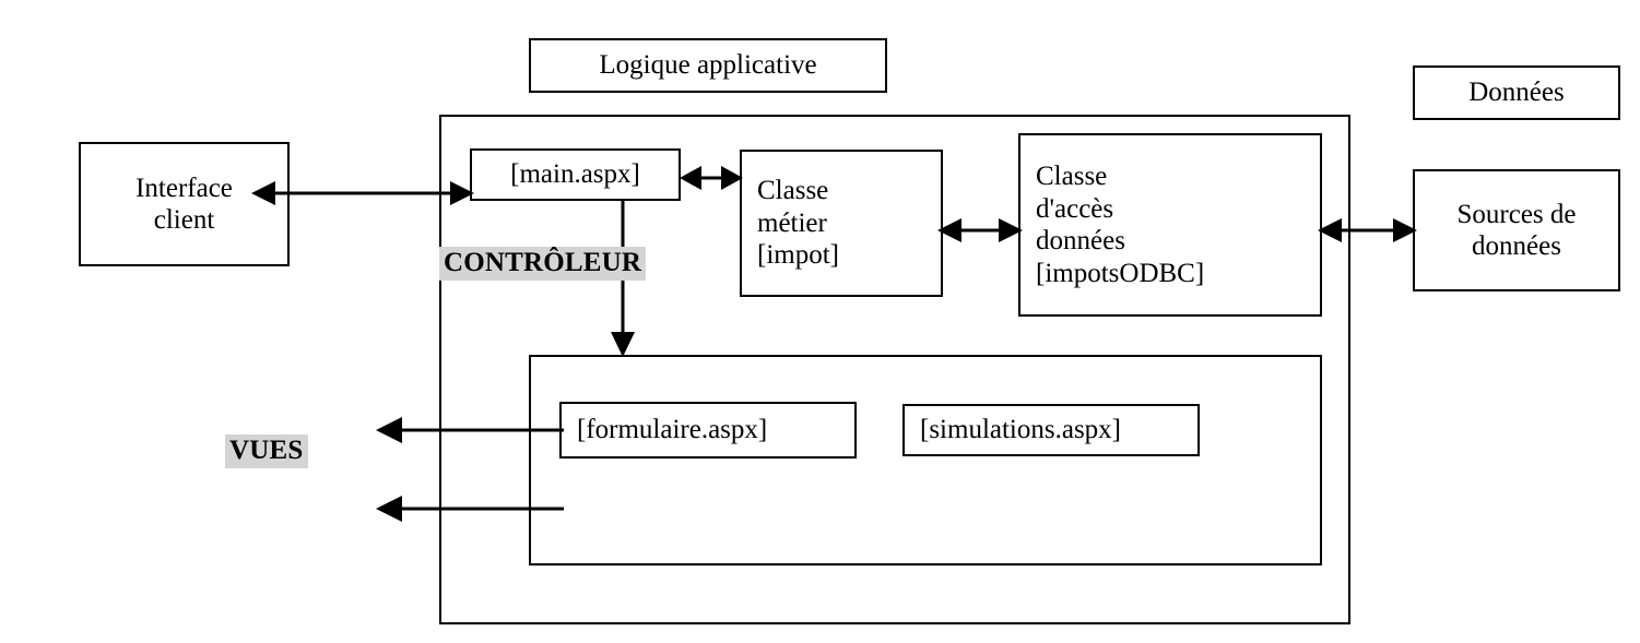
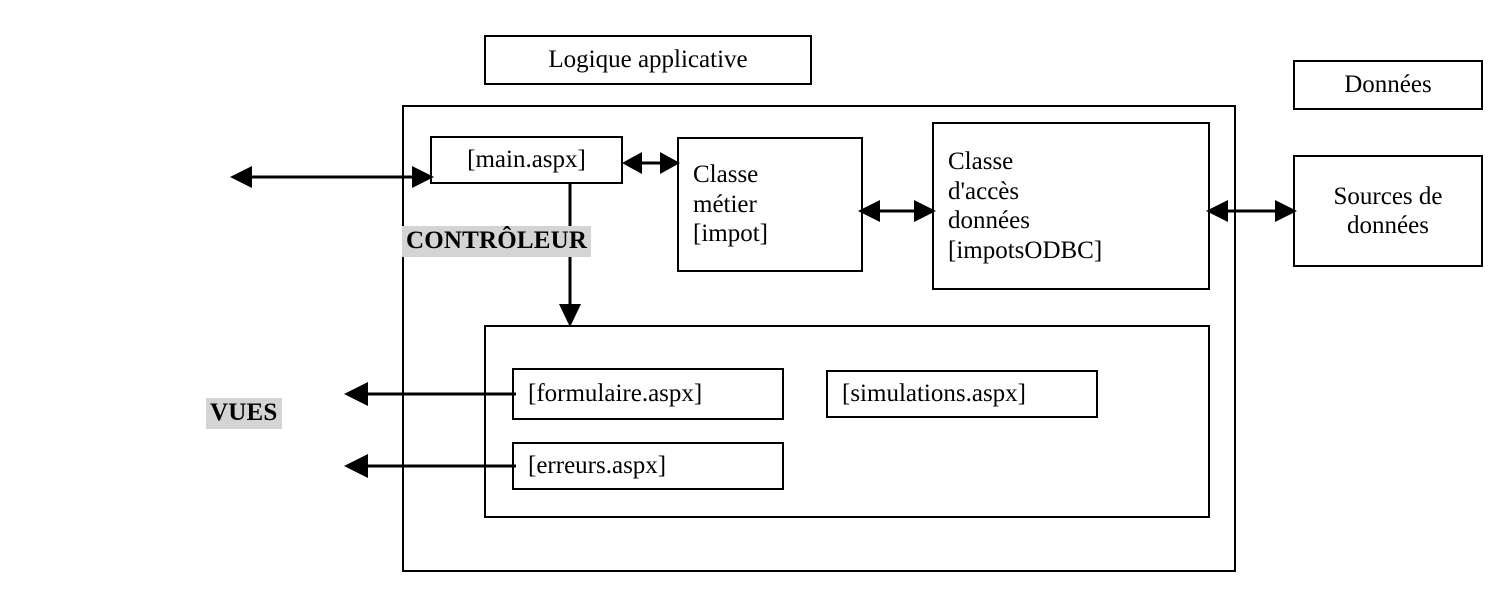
  Logique applicative
  Données
- Interface
- client
  [main.aspx]
  Classe
  métier
  [impot]
  Classe
  d'accès
  données
  [impotsODBC]
  Sources de
  données
  [formulaire.aspx]
  [simulations.aspx]
+ [erreurs.aspx]
  CONTRÔLEUR
  VUES
